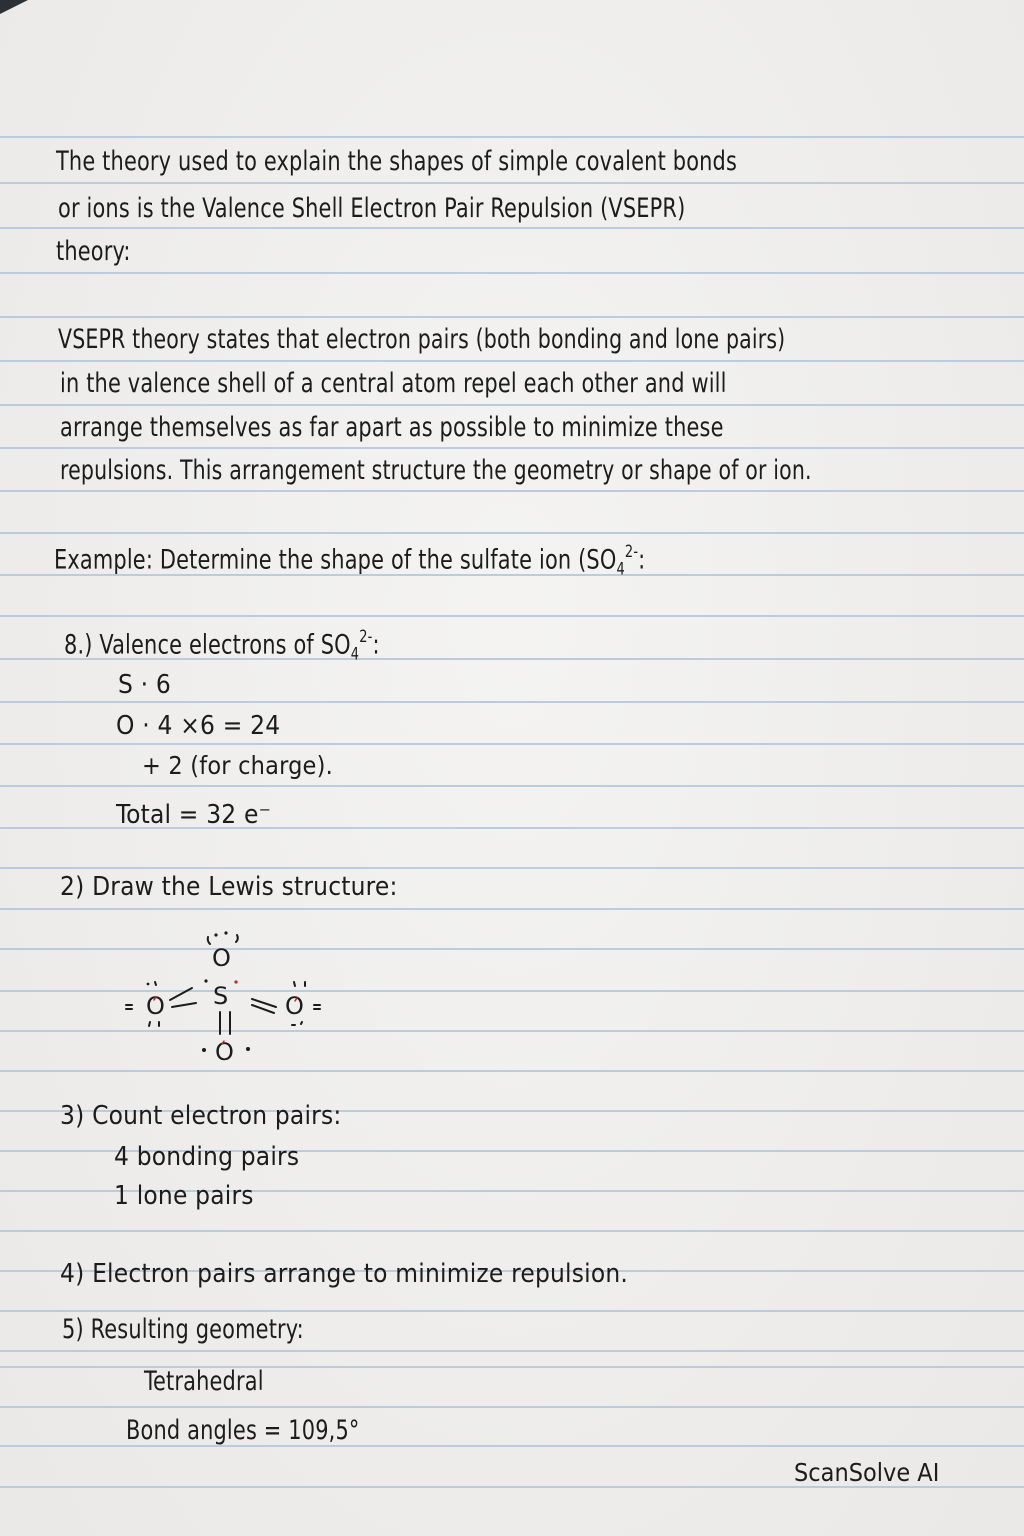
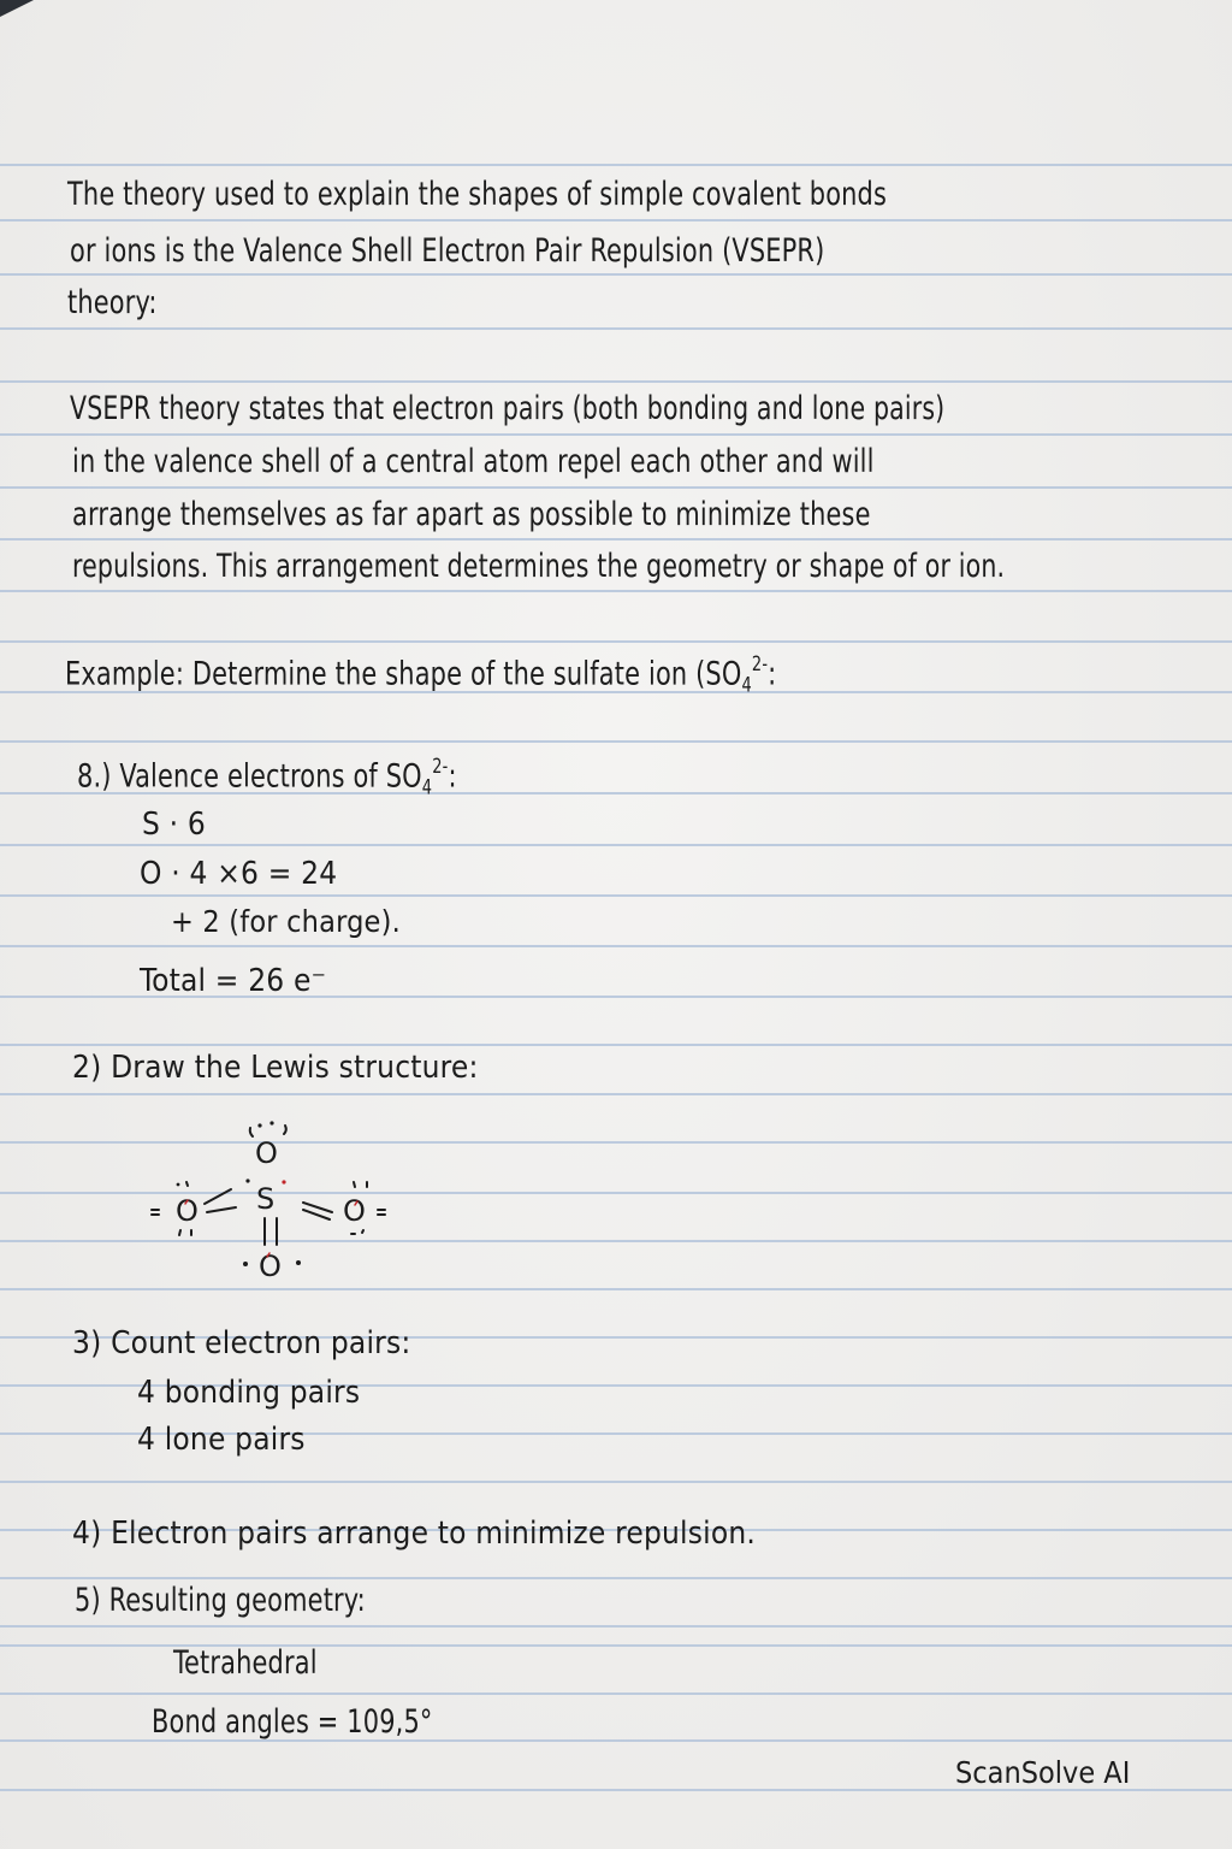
  The theory used to explain the shapes of simple covalent bonds
  or ions is the Valence Shell Electron Pair Repulsion (VSEPR)
  theory:
  VSEPR theory states that electron pairs (both bonding and lone pairs)
  in the valence shell of a central atom repel each other and will
  arrange themselves as far apart as possible to minimize these
- repulsions. This arrangement structure the geometry or shape of or ion.
+ repulsions. This arrangement determines the geometry or shape of or ion.
  Example: Determine the shape of the sulfate ion (SO42-:
  8.) Valence electrons of SO42-:
  S · 6
  O · 4 ×6 = 24
  + 2 (for charge).
- Total = 32 e⁻
+ Total = 26 e⁻
  2) Draw the Lewis structure:
  O
  S
  O
  O
  O
  3) Count electron pairs:
  4 bonding pairs
- 1 lone pairs
+ 4 lone pairs
  4) Electron pairs arrange to minimize repulsion.
  5) Resulting geometry:
  Tetrahedral
  Bond angles = 109,5°
  ScanSolve AI
